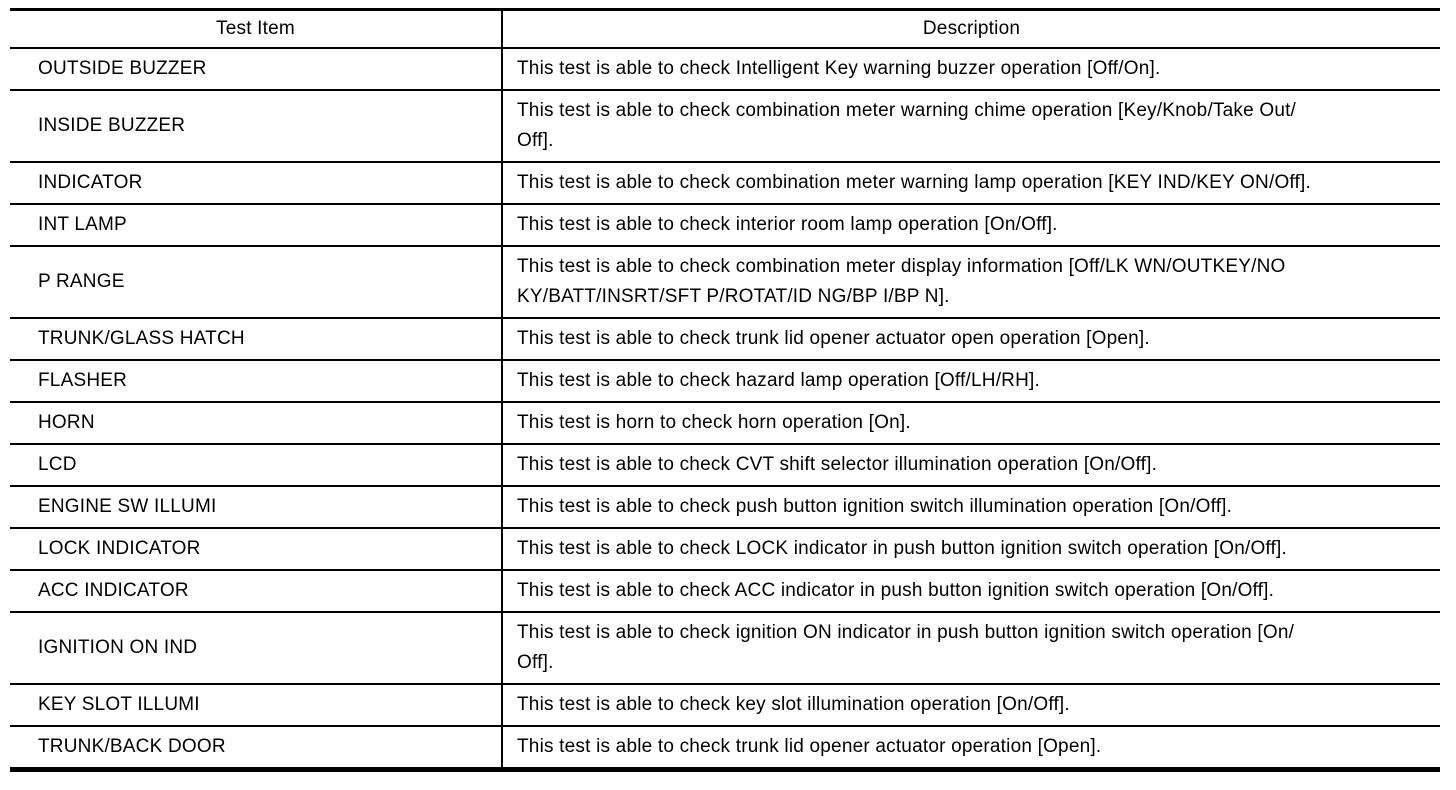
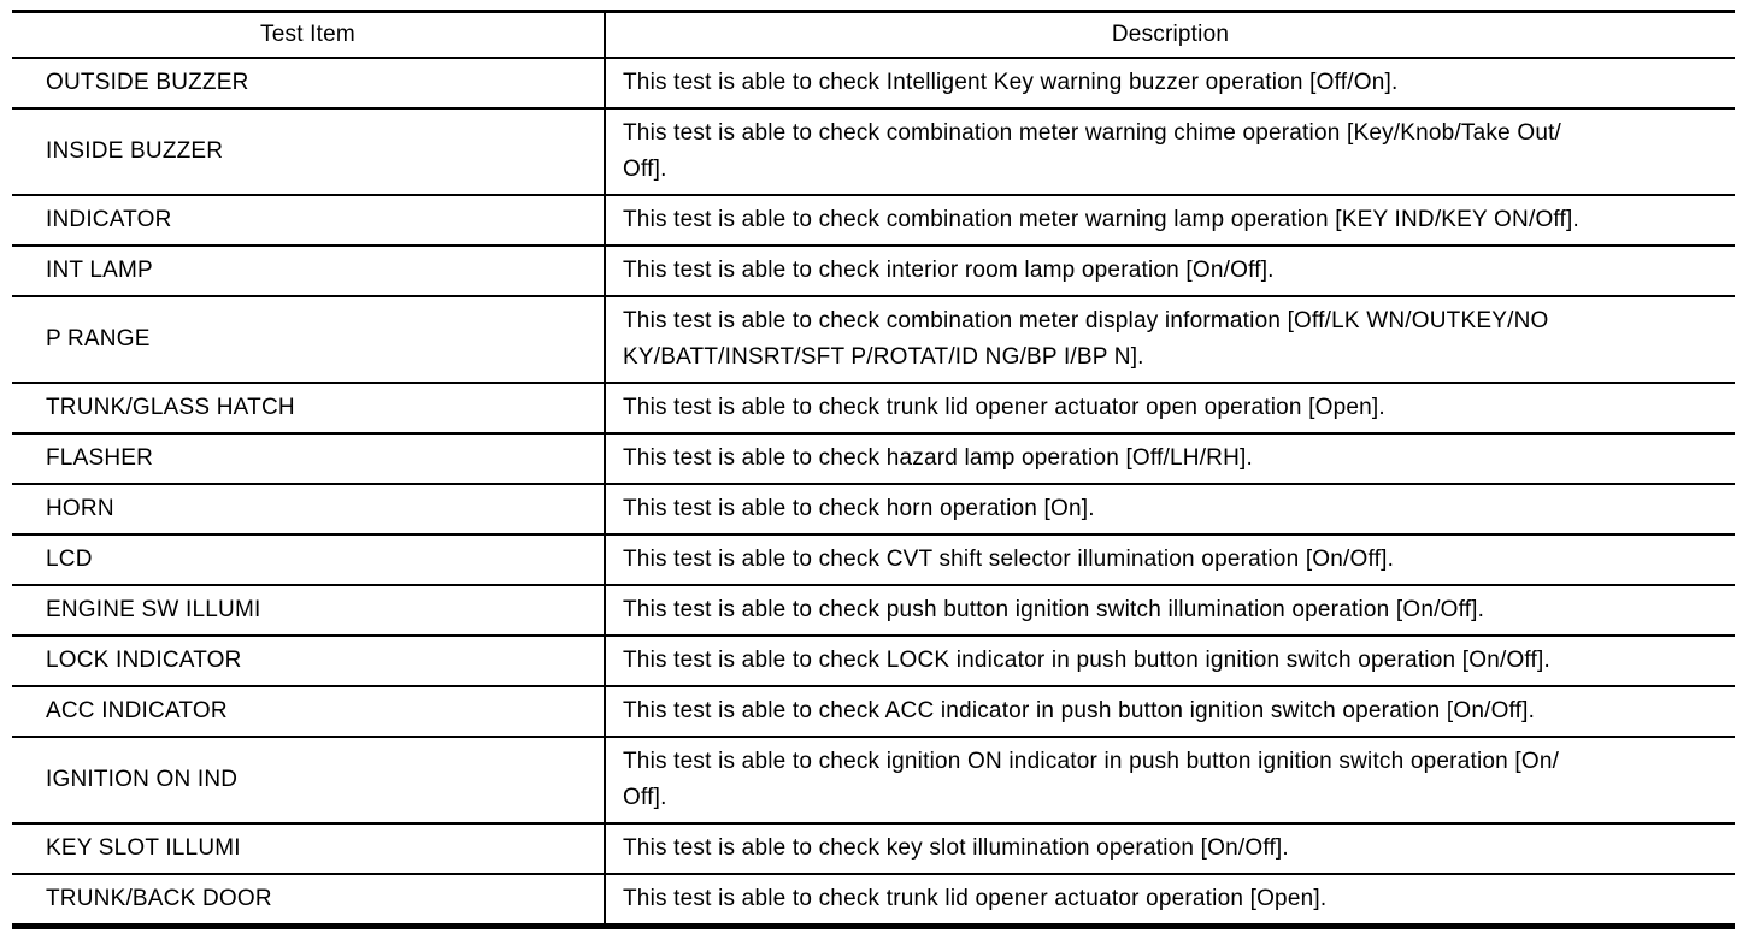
  Test Item	Description
  OUTSIDE BUZZER	This test is able to check Intelligent Key warning buzzer operation [Off/On].
  INSIDE BUZZER	This test is able to check combination meter warning chime operation [Key/Knob/Take Out/ Off].
  INDICATOR	This test is able to check combination meter warning lamp operation [KEY IND/KEY ON/Off].
  INT LAMP	This test is able to check interior room lamp operation [On/Off].
  P RANGE	This test is able to check combination meter display information [Off/LK WN/OUTKEY/NO KY/BATT/INSRT/SFT P/ROTAT/ID NG/BP I/BP N].
  TRUNK/GLASS HATCH	This test is able to check trunk lid opener actuator open operation [Open].
  FLASHER	This test is able to check hazard lamp operation [Off/LH/RH].
- HORN	This test is horn to check horn operation [On].
+ HORN	This test is able to check horn operation [On].
  LCD	This test is able to check CVT shift selector illumination operation [On/Off].
  ENGINE SW ILLUMI	This test is able to check push button ignition switch illumination operation [On/Off].
  LOCK INDICATOR	This test is able to check LOCK indicator in push button ignition switch operation [On/Off].
  ACC INDICATOR	This test is able to check ACC indicator in push button ignition switch operation [On/Off].
  IGNITION ON IND	This test is able to check ignition ON indicator in push button ignition switch operation [On/ Off].
  KEY SLOT ILLUMI	This test is able to check key slot illumination operation [On/Off].
  TRUNK/BACK DOOR	This test is able to check trunk lid opener actuator operation [Open].
